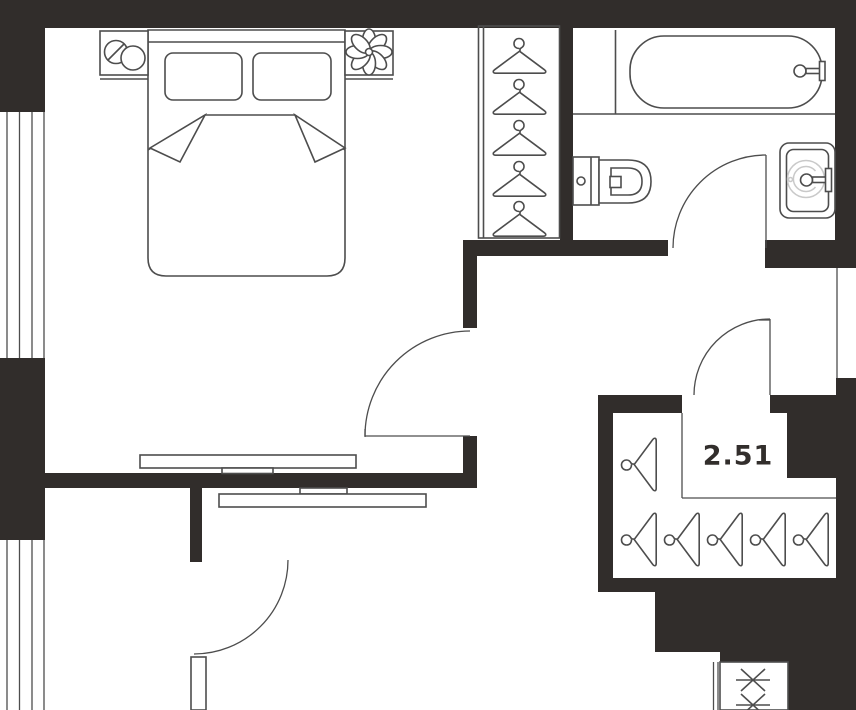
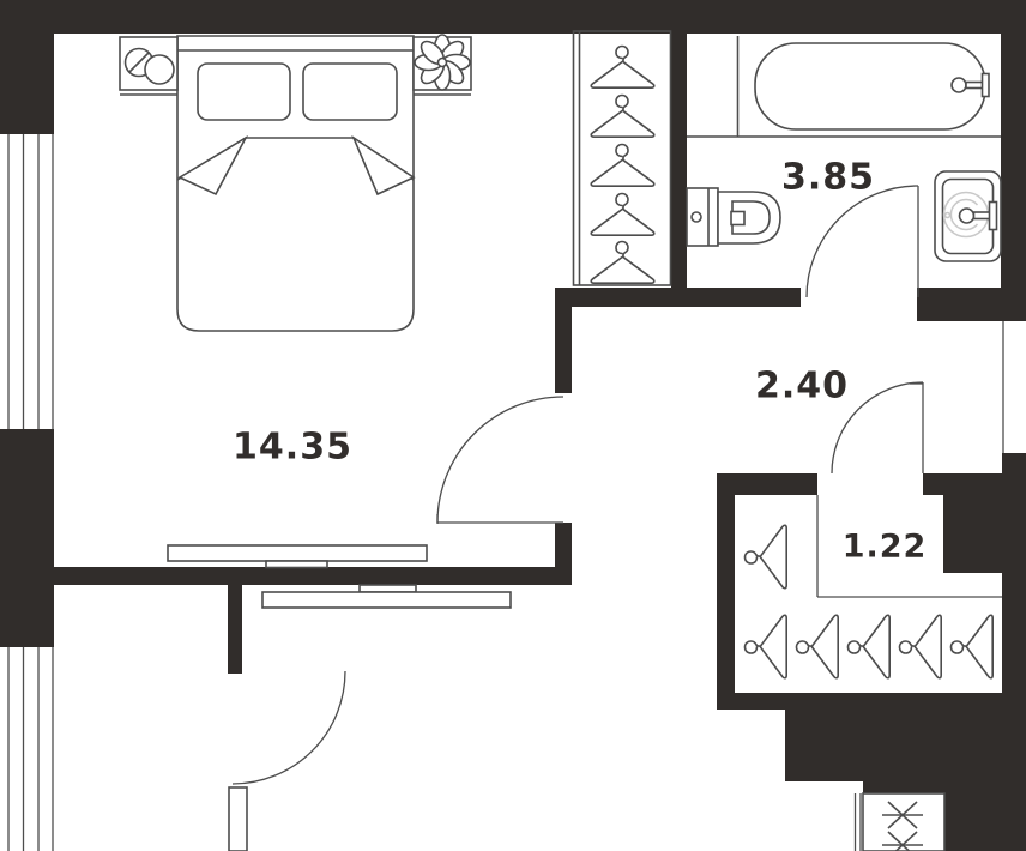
+ 14.35
+ 3.85
+ 2.40
- 2.51
+ 1.22
